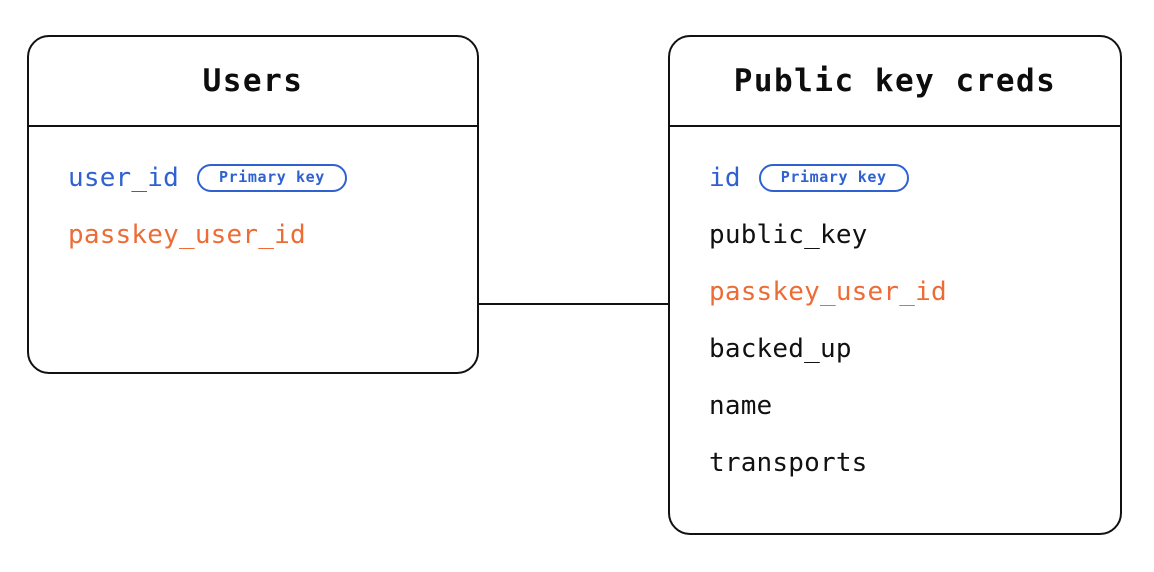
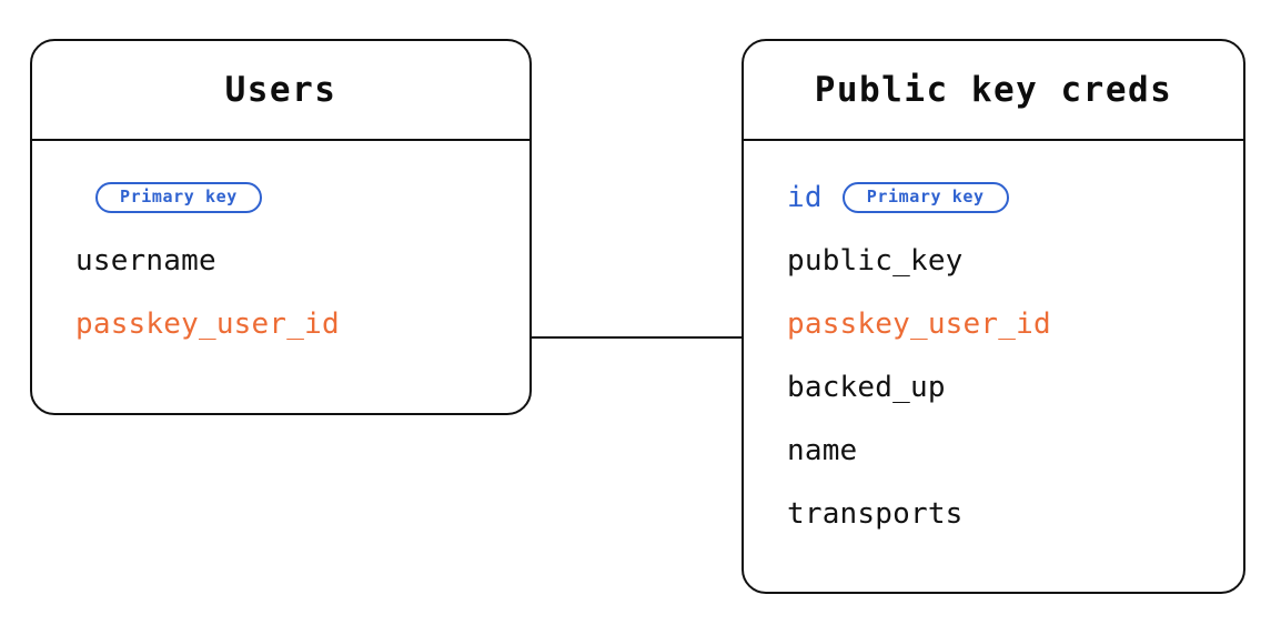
  Users
- user_id
  Primary key
+ username
  passkey_user_id
  Public key creds
  id
  Primary key
  public_key
  passkey_user_id
  backed_up
  name
  transports
